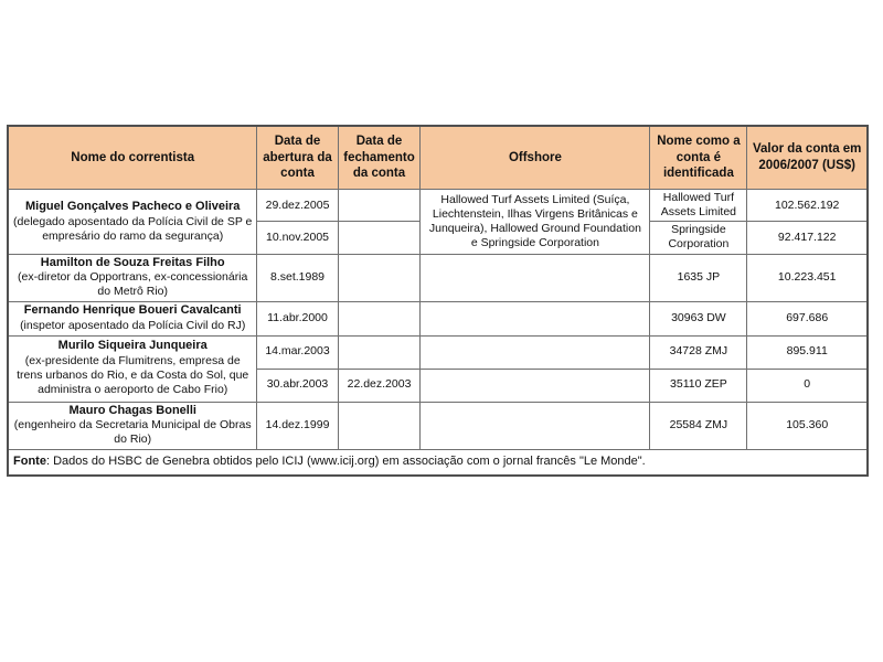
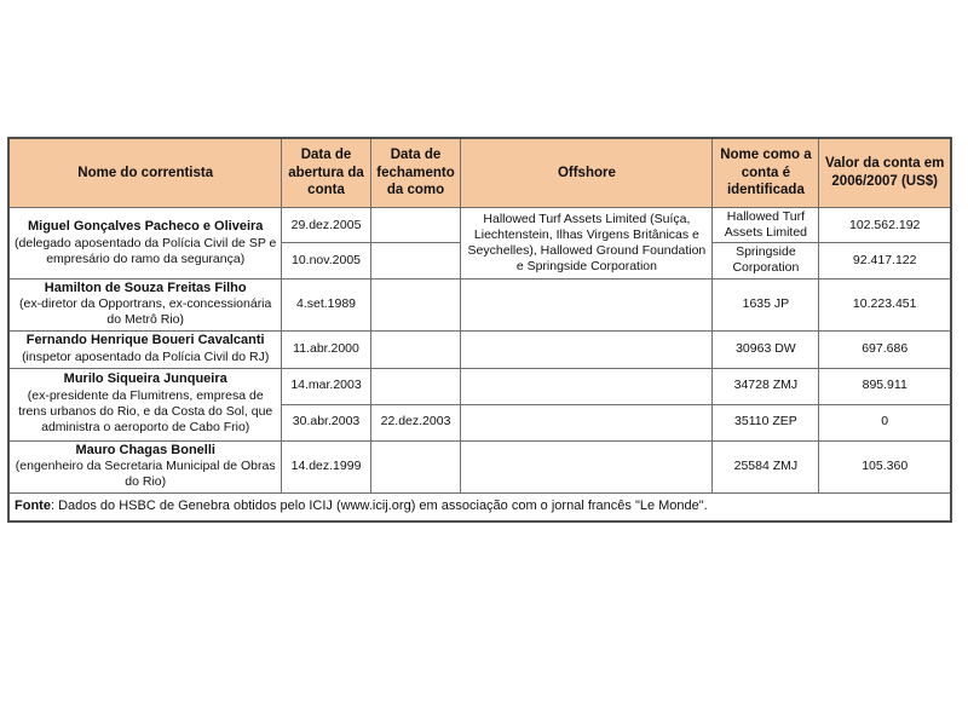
- Nome do correntista	Data de abertura da conta	Data de fechamento da conta	Offshore	Nome como a conta é identificada	Valor da conta em 2006/2007 (US$)
+ Nome do correntista	Data de abertura da conta	Data de fechamento da como	Offshore	Nome como a conta é identificada	Valor da conta em 2006/2007 (US$)
- Miguel Gonçalves Pacheco e Oliveira (delegado aposentado da Polícia Civil de SP e empresário do ramo da segurança)	29.dez.2005		Hallowed Turf Assets Limited (Suíça, Liechtenstein, Ilhas Virgens Britânicas e Junqueira), Hallowed Ground Foundation e Springside Corporation	Hallowed Turf Assets Limited	102.562.192
+ Miguel Gonçalves Pacheco e Oliveira (delegado aposentado da Polícia Civil de SP e empresário do ramo da segurança)	29.dez.2005		Hallowed Turf Assets Limited (Suíça, Liechtenstein, Ilhas Virgens Britânicas e Seychelles), Hallowed Ground Foundation e Springside Corporation	Hallowed Turf Assets Limited	102.562.192
  10.nov.2005		Springside Corporation	92.417.122
- Hamilton de Souza Freitas Filho (ex-diretor da Opportrans, ex-concessionária do Metrô Rio)	8.set.1989			1635 JP	10.223.451
+ Hamilton de Souza Freitas Filho (ex-diretor da Opportrans, ex-concessionária do Metrô Rio)	4.set.1989			1635 JP	10.223.451
  Fernando Henrique Boueri Cavalcanti (inspetor aposentado da Polícia Civil do RJ)	11.abr.2000			30963 DW	697.686
  Murilo Siqueira Junqueira (ex-presidente da Flumitrens, empresa de trens urbanos do Rio, e da Costa do Sol, que administra o aeroporto de Cabo Frio)	14.mar.2003			34728 ZMJ	895.911
  30.abr.2003	22.dez.2003		35110 ZEP	0
  Mauro Chagas Bonelli (engenheiro da Secretaria Municipal de Obras do Rio)	14.dez.1999			25584 ZMJ	105.360
  Fonte: Dados do HSBC de Genebra obtidos pelo ICIJ (www.icij.org) em associação com o jornal francês "Le Monde".
